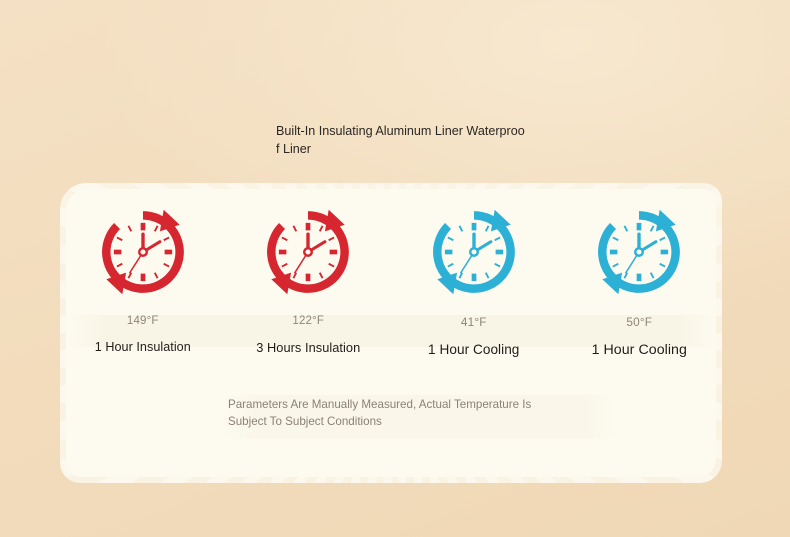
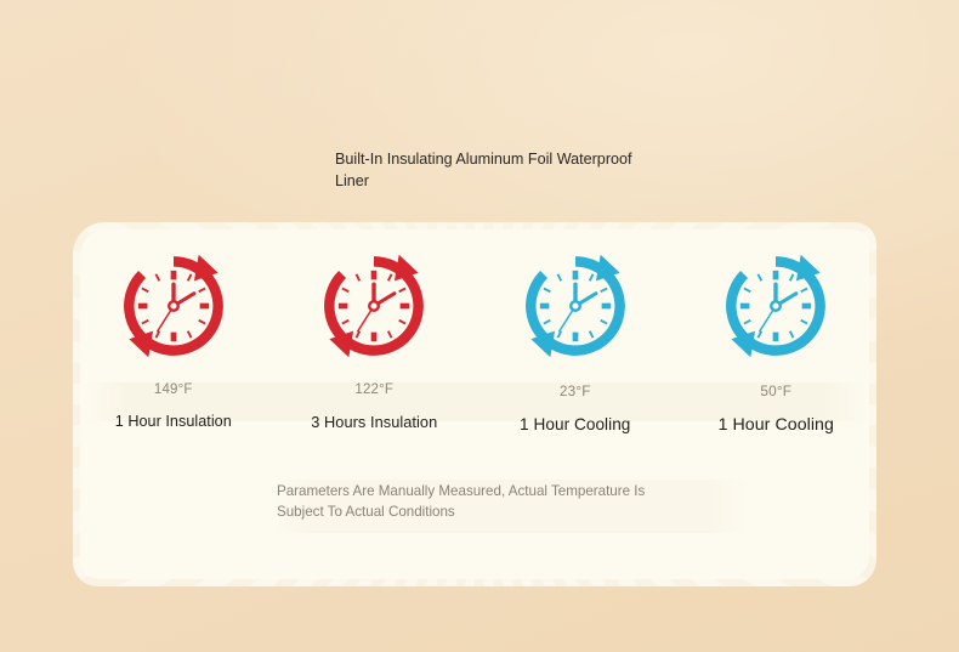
- Built-In Insulating Aluminum Liner Waterproof Liner
+ Built-In Insulating Aluminum Foil Waterproof Liner
  149°F
  1 Hour Insulation
  122°F
  3 Hours Insulation
- 41°F
+ 23°F
  1 Hour Cooling
  50°F
  1 Hour Cooling
- Parameters Are Manually Measured, Actual Temperature Is Subject To Subject Conditions
+ Parameters Are Manually Measured, Actual Temperature Is Subject To Actual Conditions
